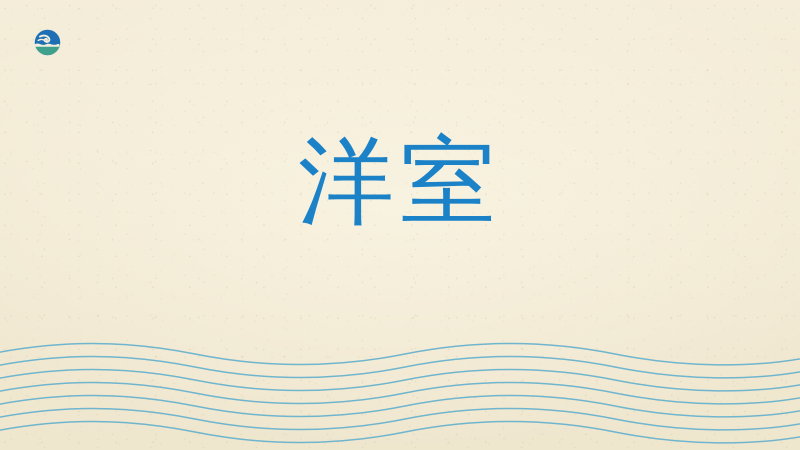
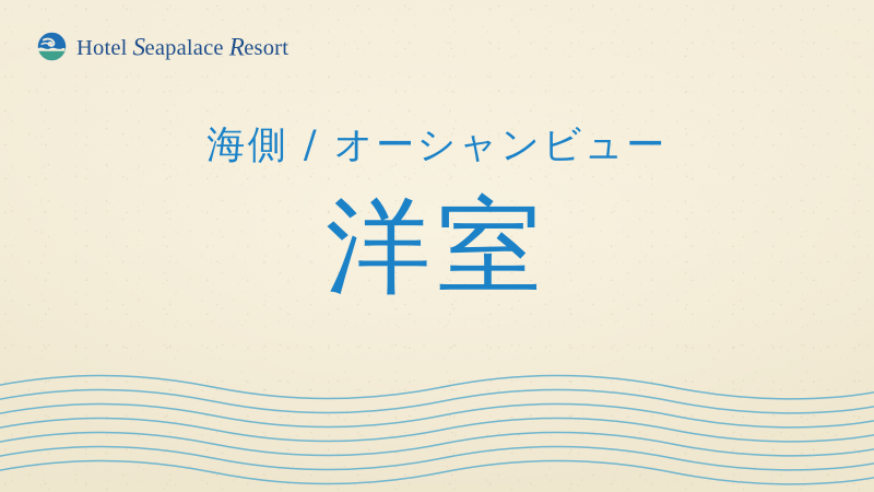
+ Hotel
+ S
+ eapalace
+ R
+ esort
+ 海側 / オーシャンビュー
  洋室
